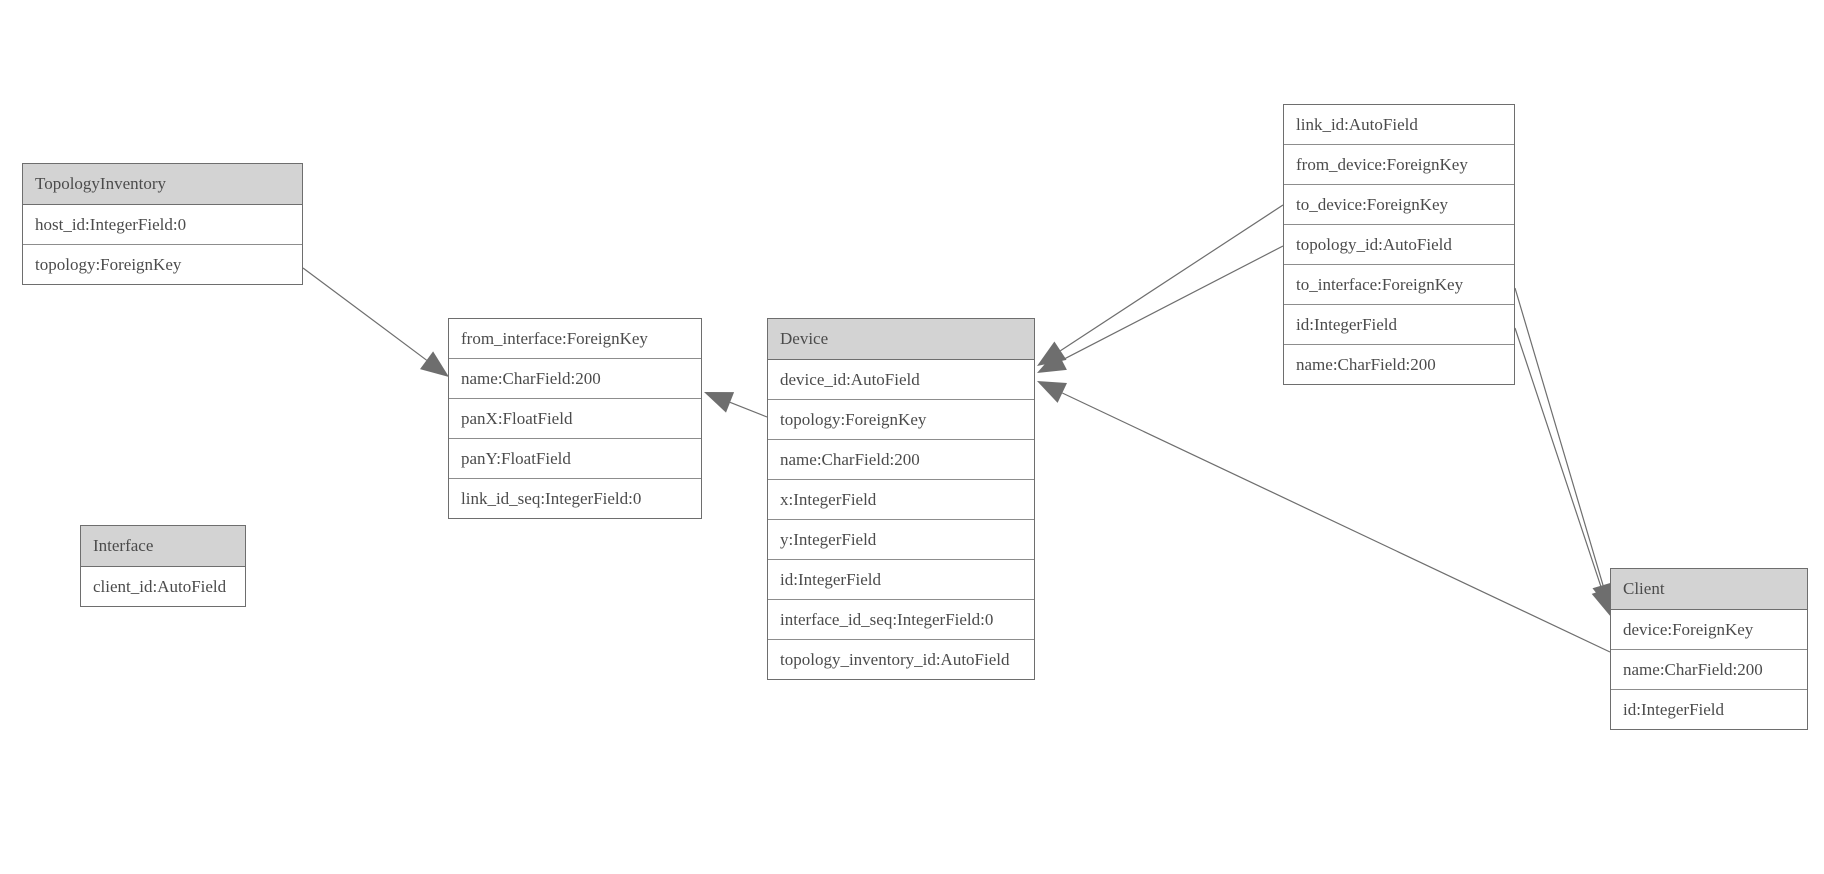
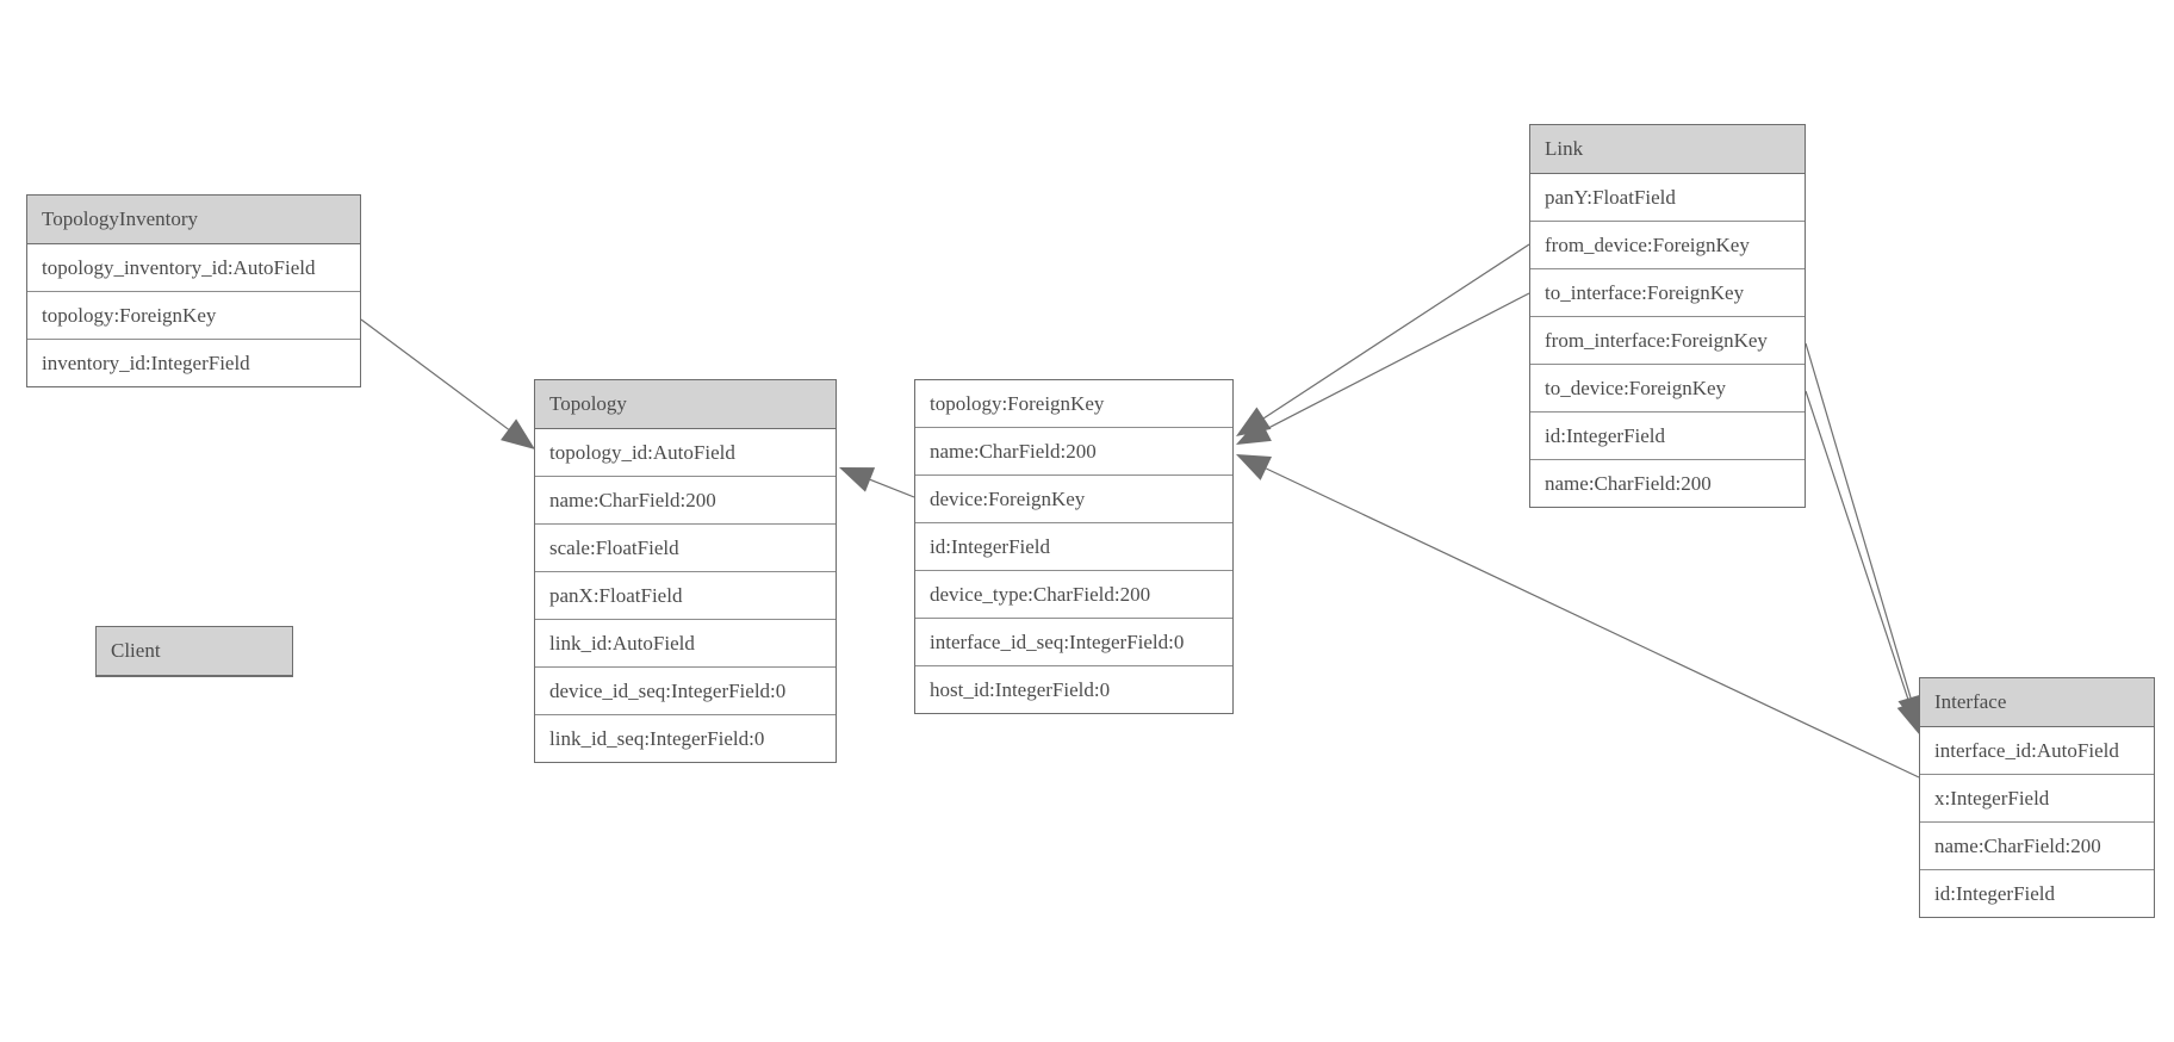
  TopologyInventory
- host_id:IntegerField:0
+ topology_inventory_id:AutoField
  topology:ForeignKey
+ inventory_id:IntegerField
+ Topology
- from_interface:ForeignKey
+ topology_id:AutoField
  name:CharField:200
+ scale:FloatField
  panX:FloatField
- panY:FloatField
+ link_id:AutoField
+ device_id_seq:IntegerField:0
  link_id_seq:IntegerField:0
- Interface
+ Client
- client_id:AutoField
- Device
- device_id:AutoField
  topology:ForeignKey
  name:CharField:200
- x:IntegerField
+ device:ForeignKey
- y:IntegerField
  id:IntegerField
+ device_type:CharField:200
  interface_id_seq:IntegerField:0
- topology_inventory_id:AutoField
+ host_id:IntegerField:0
+ Link
- link_id:AutoField
+ panY:FloatField
  from_device:ForeignKey
- to_device:ForeignKey
+ to_interface:ForeignKey
- topology_id:AutoField
+ from_interface:ForeignKey
- to_interface:ForeignKey
+ to_device:ForeignKey
  id:IntegerField
  name:CharField:200
- Client
+ Interface
+ interface_id:AutoField
- device:ForeignKey
+ x:IntegerField
  name:CharField:200
  id:IntegerField
